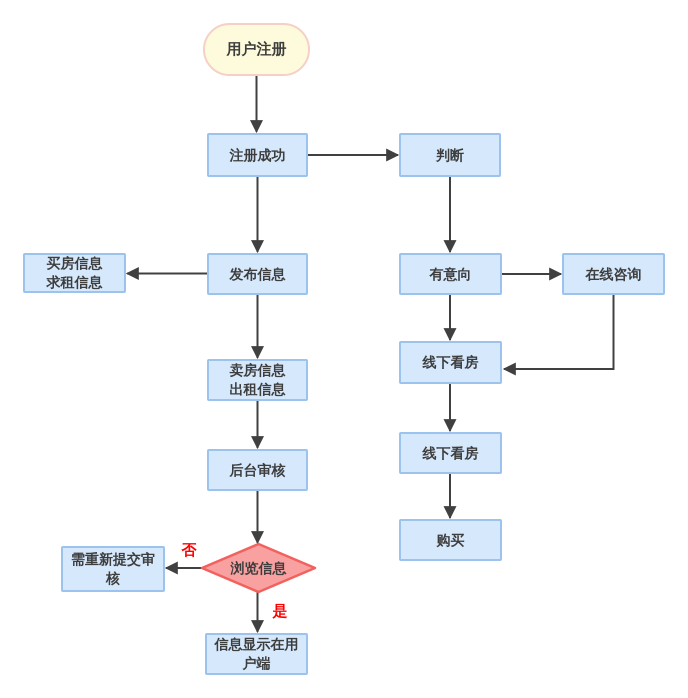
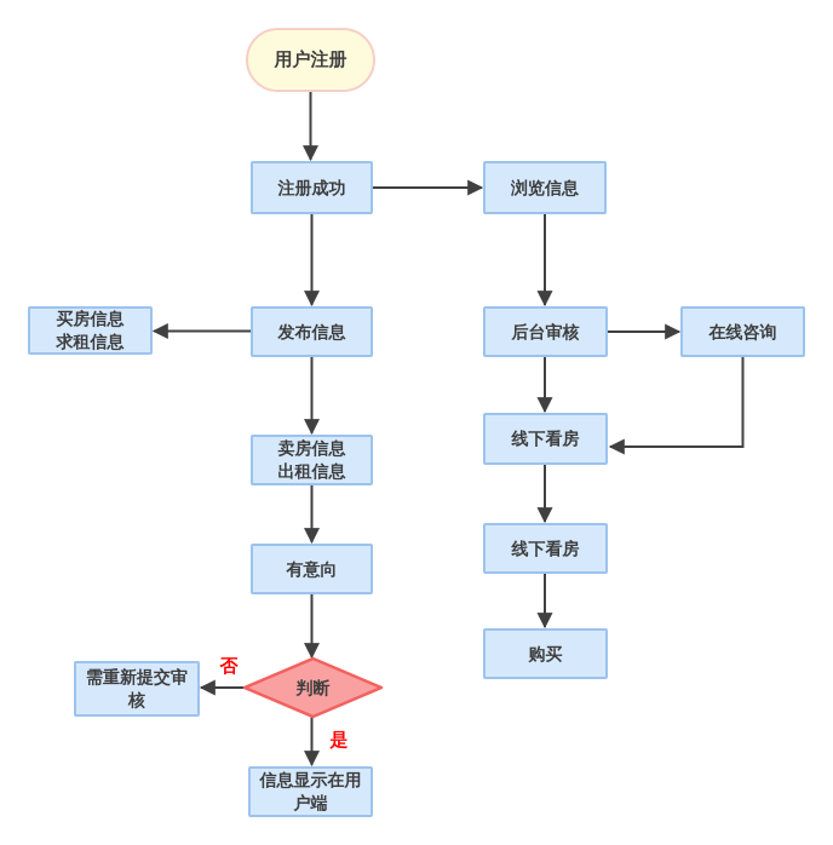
  用户注册
  注册成功
- 判断
+ 浏览信息
  买房信息
  求租信息
  发布信息
- 有意向
+ 后台审核
  在线咨询
  卖房信息
  出租信息
  线下看房
- 后台审核
+ 有意向
  线下看房
- 浏览信息
+ 判断
  需重新提交审
  核
  购买
  信息显示在用
  户端
  否
  是
